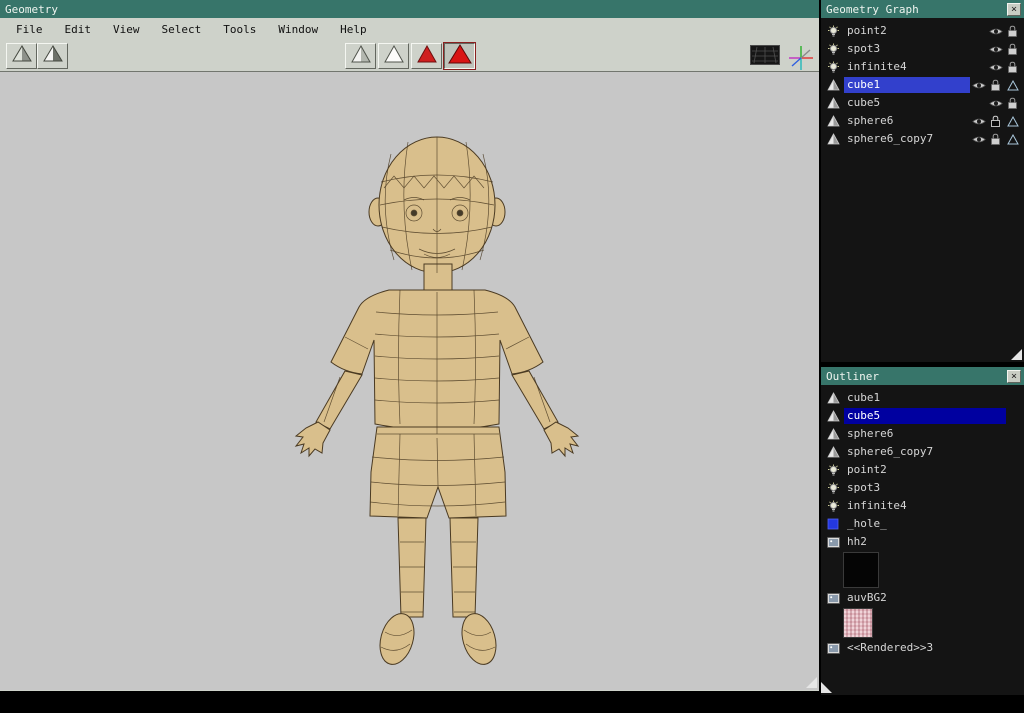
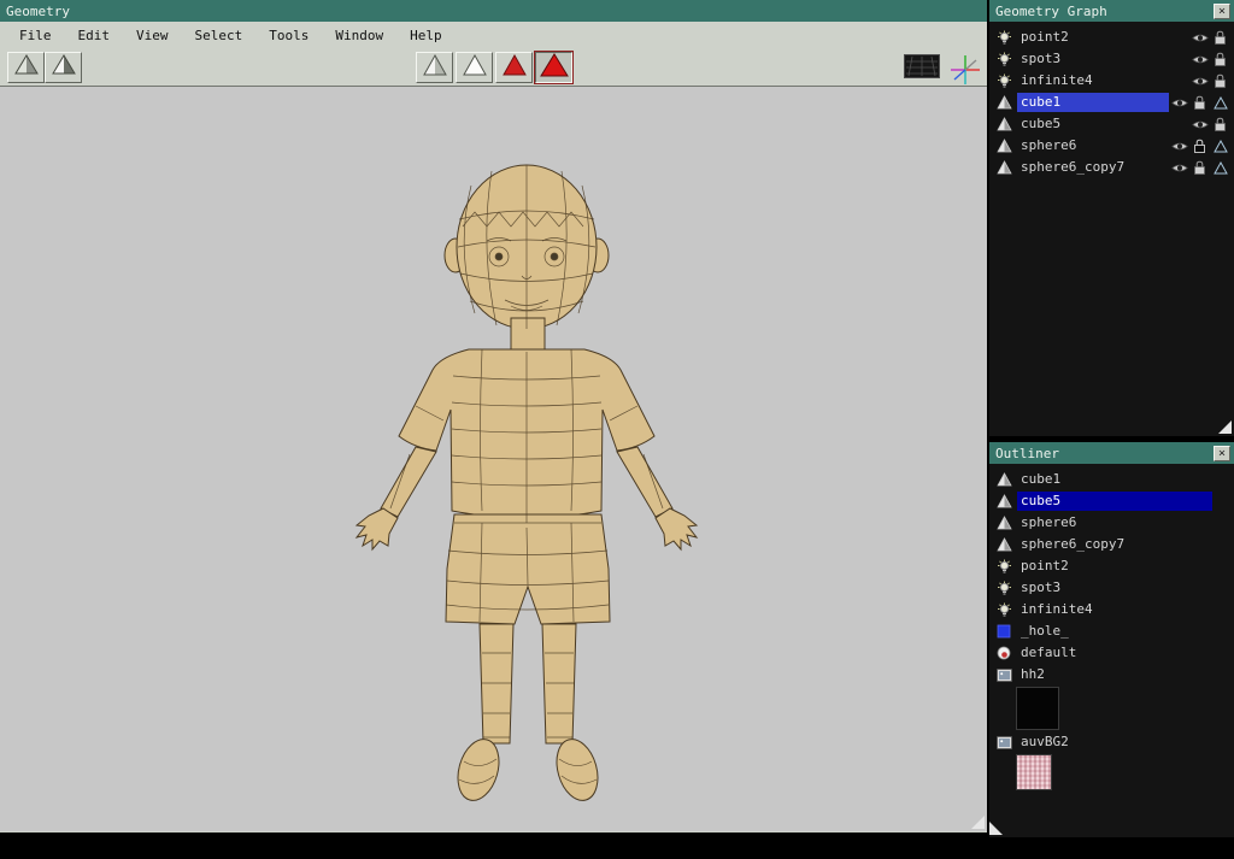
  Geometry
  File
  Edit
  View
  Select
  Tools
  Window
  Help
  Geometry Graph
  ×
  point2
  spot3
  infinite4
  cube1
  cube5
  sphere6
  sphere6_copy7
  Outliner
  ×
  cube1
  cube5
  sphere6
  sphere6_copy7
  point2
  spot3
  infinite4
  _hole_
+ default
  hh2
  auvBG2
- <<Rendered>>3
